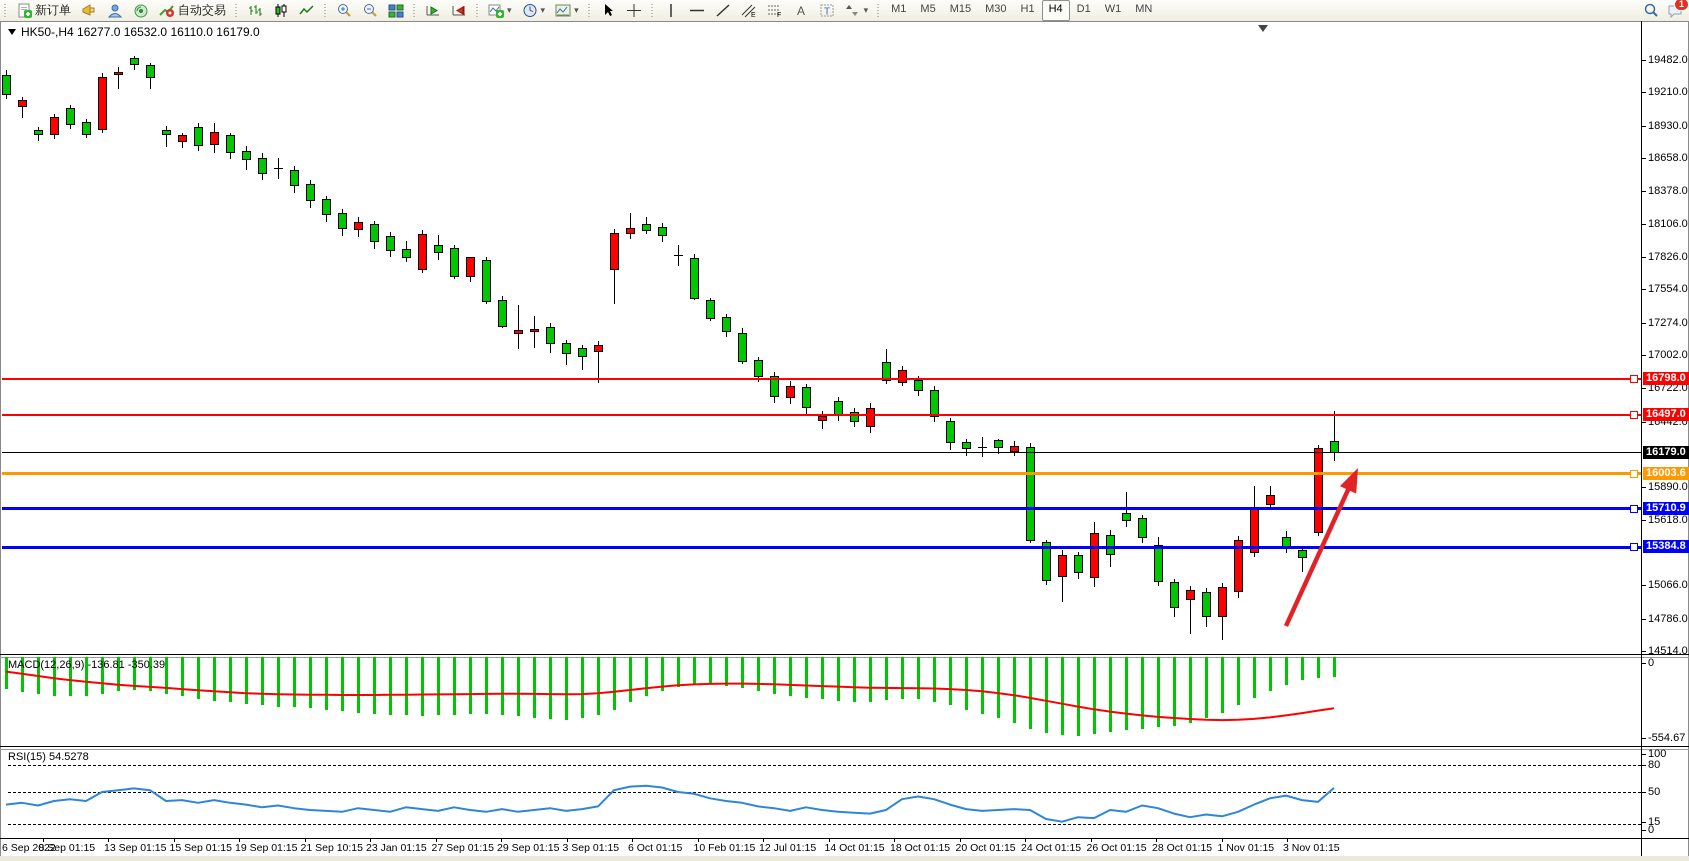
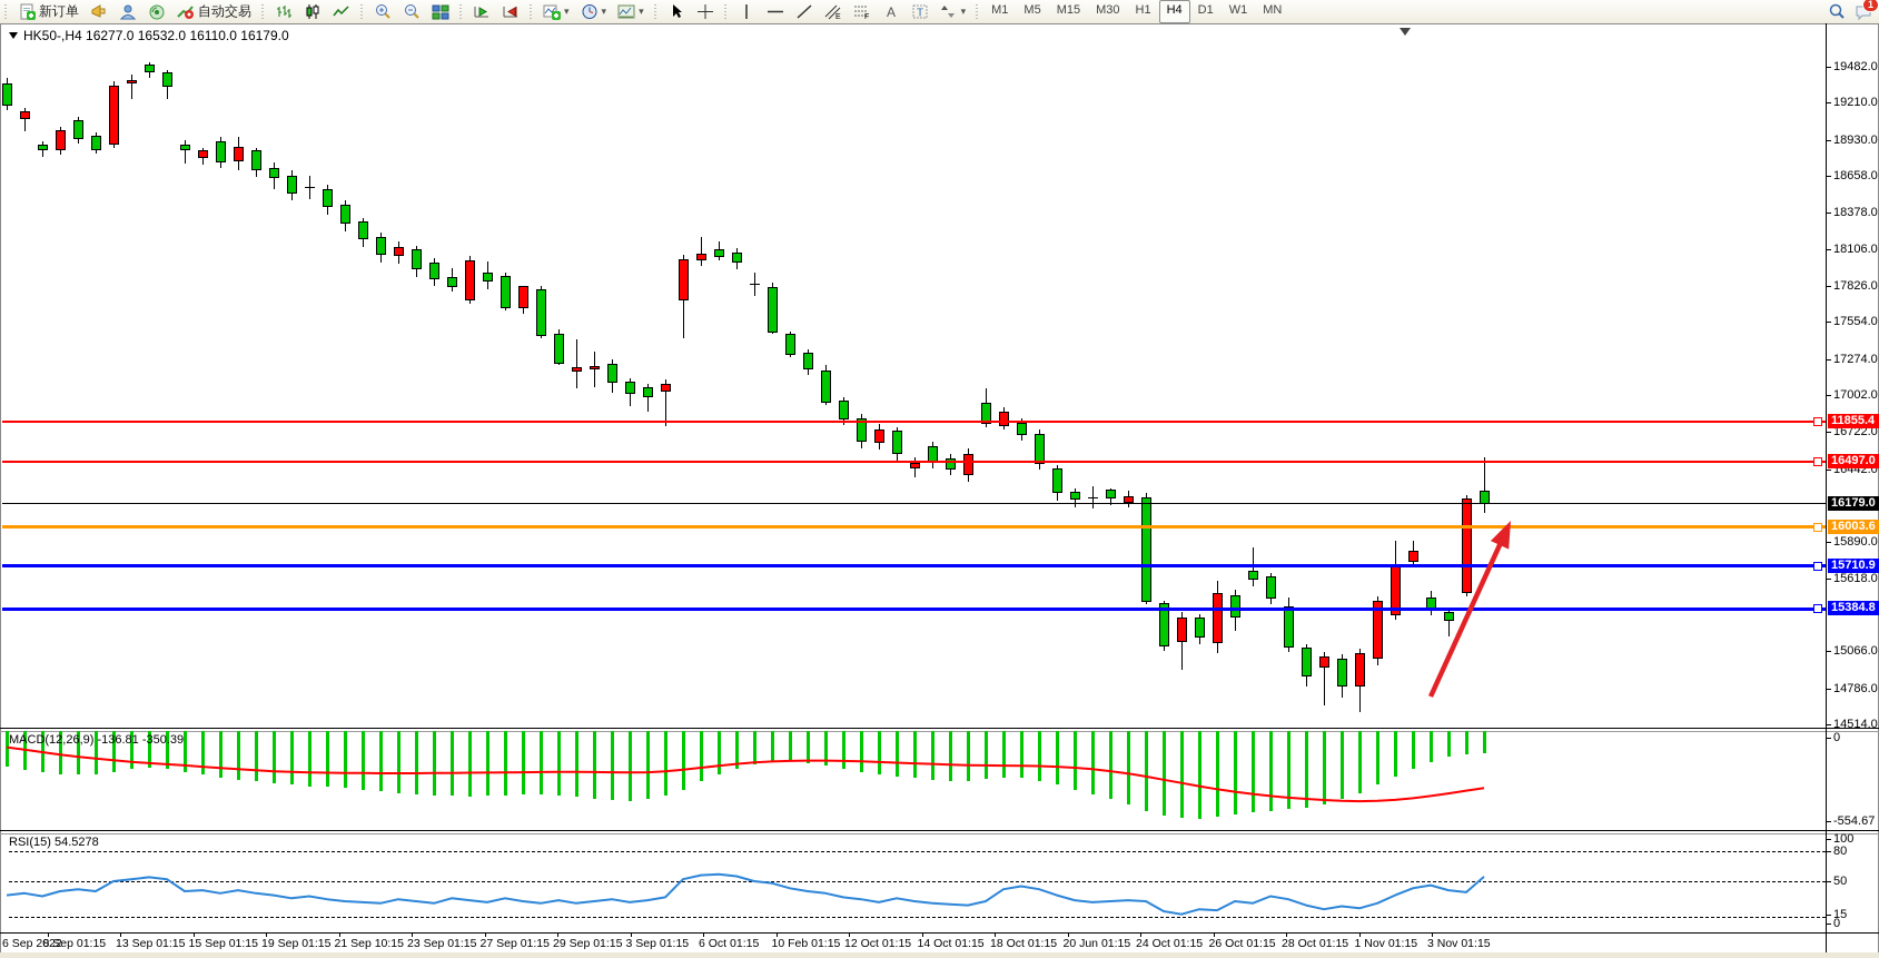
  新订单
  自动交易
  ▾
  ▾
  ▾
  A
  T
  ▾
  M1
  M5
  M15
  M30
  H1
  H4
  D1
  W1
  MN
  1
  HK50-,H4 16277.0 16532.0 16110.0 16179.0
  19482.0
  19210.0
  18930.0
  18658.0
  18378.0
  18106.0
  17826.0
  17554.0
  17274.0
  17002.0
  16722.0
  16442.0
  15890.0
  15618.0
  15066.0
  14786.0
  14514.0
- 16798.0
+ 11855.4
  16497.0
  16179.0
  16003.6
  15710.9
  15384.8
  0
  -554.67
  100
  80
  50
  15
  0
  6 Sep 2022
  8 Sep 01:15
  13 Sep 01:15
  15 Sep 01:15
  19 Sep 01:15
  21 Sep 10:15
- 23 Jan 01:15
+ 23 Sep 01:15
  27 Sep 01:15
  29 Sep 01:15
  3 Sep 01:15
  6 Oct 01:15
  10 Feb 01:15
- 12 Jul 01:15
+ 12 Oct 01:15
  14 Oct 01:15
  18 Oct 01:15
- 20 Oct 01:15
+ 20 Jun 01:15
  24 Oct 01:15
  26 Oct 01:15
  28 Oct 01:15
  1 Nov 01:15
  3 Nov 01:15
  MACD(12,26,9) -136.81 -350.39
  RSI(15) 54.5278
